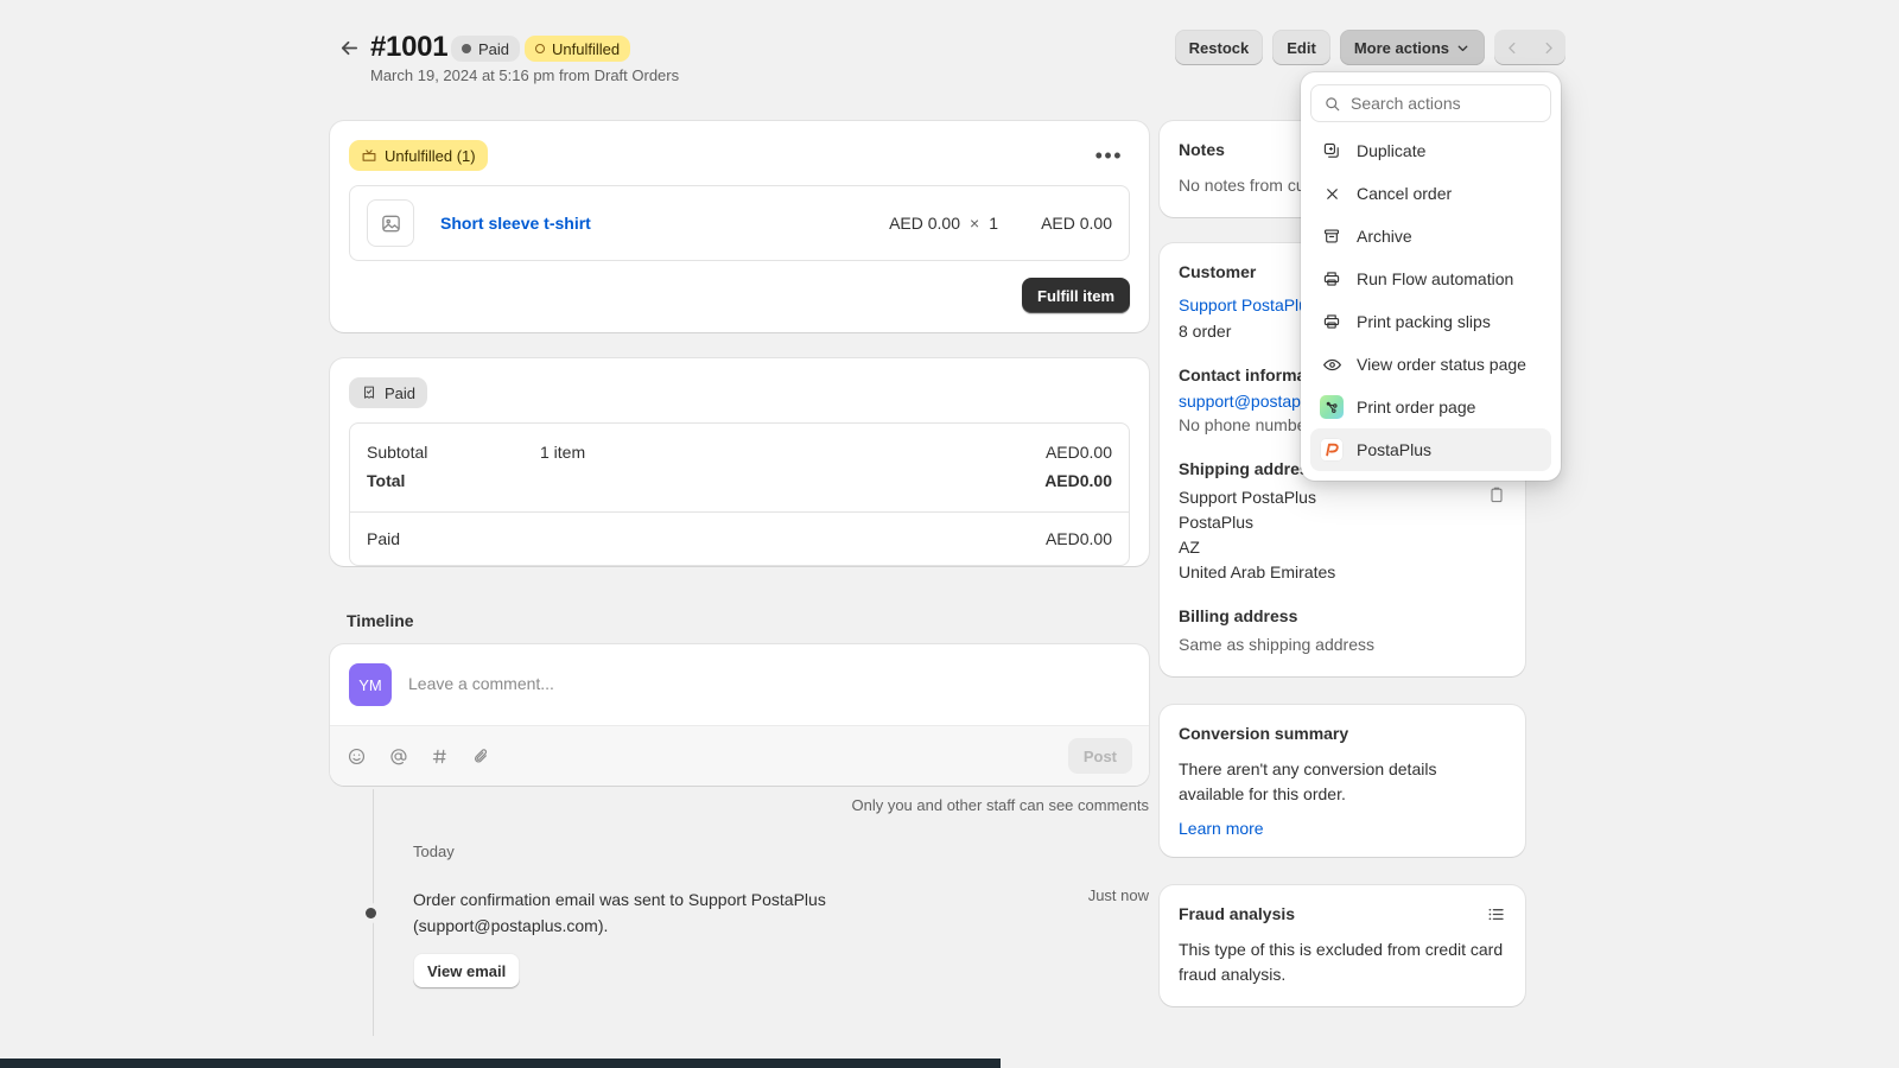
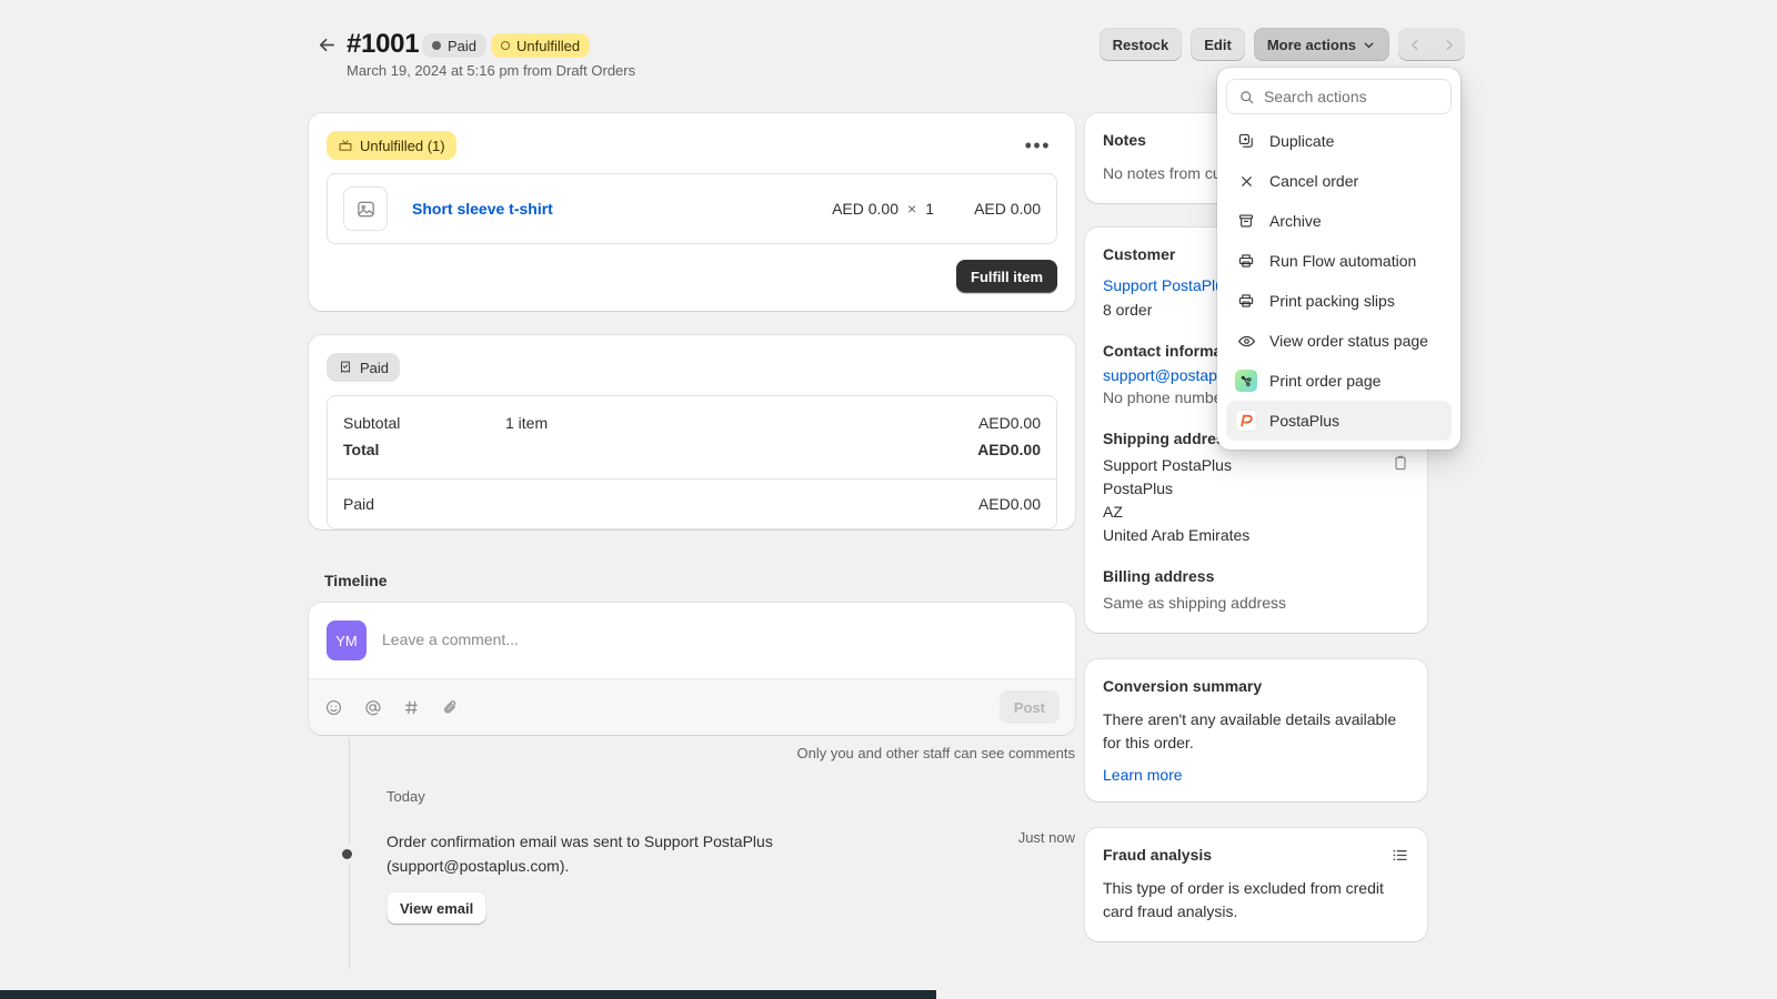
  #1001
  Paid
  Unfulfilled
  March 19, 2024 at 5:16 pm from Draft Orders
  Restock
  Edit
  More actions
  Unfulfilled (1)
  •••
  Short sleeve t-shirt
  AED 0.00
  ×
  1
  AED 0.00
  Fulfill item
  Paid
  Subtotal
  1 item
  AED0.00
  Total
  AED0.00
  Paid
  AED0.00
  Timeline
  YM
  Leave a comment...
  Post
  Only you and other staff can see comments
  Today
  Order confirmation email was sent to Support PostaPlus (support@postaplus.com).
  View email
  Just now
  Notes
  Customer
  Support PostaPl
  8 order
  Contact inform
  No phone numb
  Shipping addre
  Support PostaPlus
  PostaPlus
  AZ
  United Arab Emirates
  Billing address
  Same as shipping address
  Conversion summary
- There aren't any conversion details available for this order.
+ There aren't any available details available for this order.
  Learn more
  Fraud analysis
- This type of this is excluded from credit card fraud analysis.
+ This type of order is excluded from credit card fraud analysis.
  Search actions
  Duplicate
  Cancel order
  Archive
  Run Flow automation
  Print packing slips
  View order status page
  Print order page
  PostaPlus
